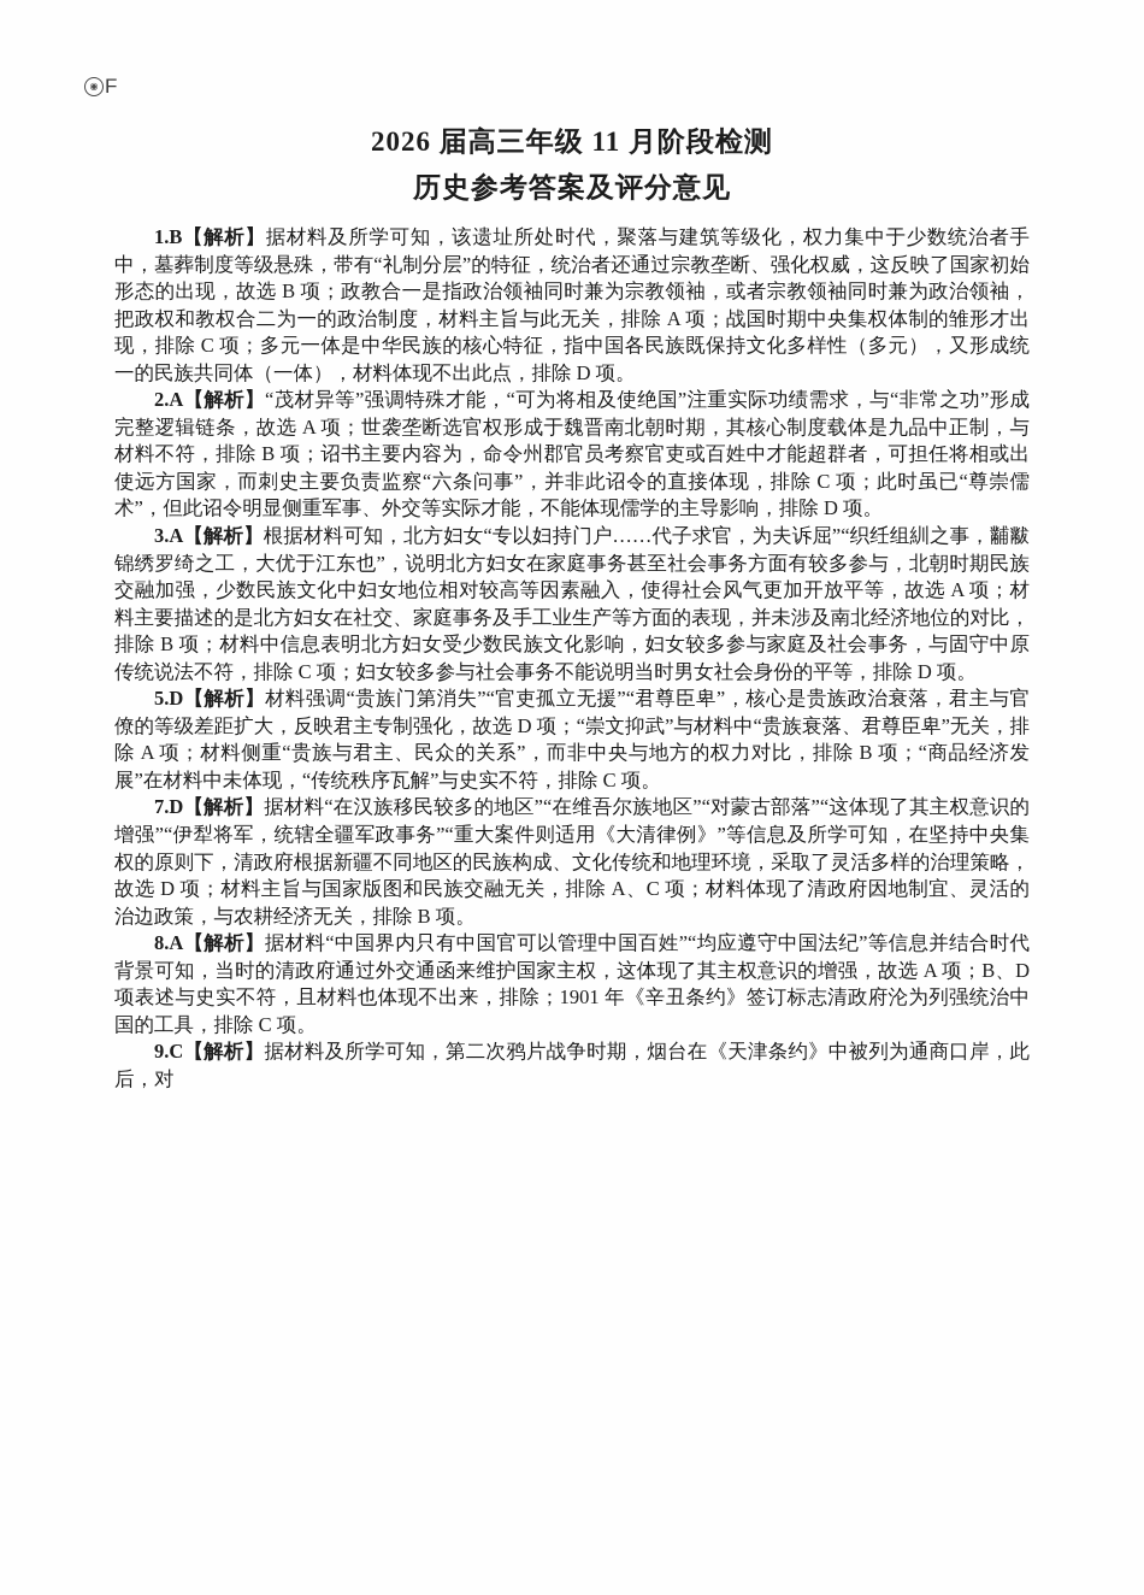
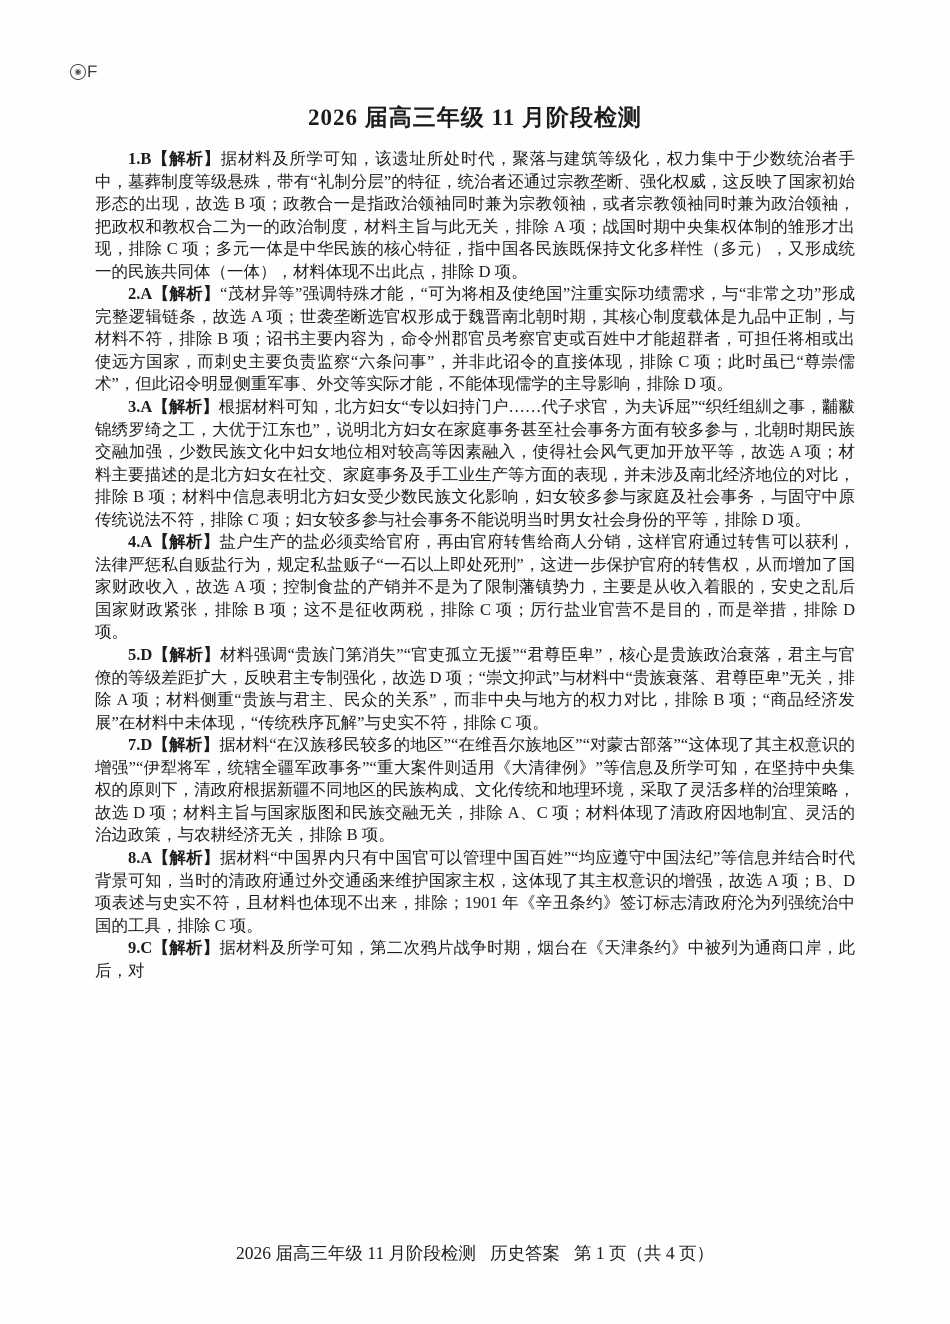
  ◉
  F
  2026 届高三年级 11 月阶段检测
- 历史参考答案及评分意见
  1.B【解析】据材料及所学可知，该遗址所处时代，聚落与建筑等级化，权力集中于少数统治者手中，墓葬制度等级悬殊，带有“礼制分层”的特征，统治者还通过宗教垄断、强化权威，这反映了国家初始形态的出现，故选 B 项；政教合一是指政治领袖同时兼为宗教领袖，或者宗教领袖同时兼为政治领袖，把政权和教权合二为一的政治制度，材料主旨与此无关，排除 A 项；战国时期中央集权体制的雏形才出现，排除 C 项；多元一体是中华民族的核心特征，指中国各民族既保持文化多样性（多元），又形成统一的民族共同体（一体），材料体现不出此点，排除 D 项。
  2.A【解析】“茂材异等”强调特殊才能，“可为将相及使绝国”注重实际功绩需求，与“非常之功”形成完整逻辑链条，故选 A 项；世袭垄断选官权形成于魏晋南北朝时期，其核心制度载体是九品中正制，与材料不符，排除 B 项；诏书主要内容为，命令州郡官员考察官吏或百姓中才能超群者，可担任将相或出使远方国家，而刺史主要负责监察“六条问事”，并非此诏令的直接体现，排除 C 项；此时虽已“尊崇儒术”，但此诏令明显侧重军事、外交等实际才能，不能体现儒学的主导影响，排除 D 项。
  3.A【解析】根据材料可知，北方妇女“专以妇持门户……代子求官，为夫诉屈”“织纴组紃之事，黼黻锦绣罗绮之工，大优于江东也”，说明北方妇女在家庭事务甚至社会事务方面有较多参与，北朝时期民族交融加强，少数民族文化中妇女地位相对较高等因素融入，使得社会风气更加开放平等，故选 A 项；材料主要描述的是北方妇女在社交、家庭事务及手工业生产等方面的表现，并未涉及南北经济地位的对比，排除 B 项；材料中信息表明北方妇女受少数民族文化影响，妇女较多参与家庭及社会事务，与固守中原传统说法不符，排除 C 项；妇女较多参与社会事务不能说明当时男女社会身份的平等，排除 D 项。
+ 4.A【解析】盐户生产的盐必须卖给官府，再由官府转售给商人分销，这样官府通过转售可以获利，法律严惩私自贩盐行为，规定私盐贩子“一石以上即处死刑”，这进一步保护官府的转售权，从而增加了国家财政收入，故选 A 项；控制食盐的产销并不是为了限制藩镇势力，主要是从收入着眼的，安史之乱后国家财政紧张，排除 B 项；这不是征收两税，排除 C 项；厉行盐业官营不是目的，而是举措，排除 D 项。
  5.D【解析】材料强调“贵族门第消失”“官吏孤立无援”“君尊臣卑”，核心是贵族政治衰落，君主与官僚的等级差距扩大，反映君主专制强化，故选 D 项；“崇文抑武”与材料中“贵族衰落、君尊臣卑”无关，排除 A 项；材料侧重“贵族与君主、民众的关系”，而非中央与地方的权力对比，排除 B 项；“商品经济发展”在材料中未体现，“传统秩序瓦解”与史实不符，排除 C 项。
  7.D【解析】据材料“在汉族移民较多的地区”“在维吾尔族地区”“对蒙古部落”“这体现了其主权意识的增强”“伊犁将军，统辖全疆军政事务”“重大案件则适用《大清律例》”等信息及所学可知，在坚持中央集权的原则下，清政府根据新疆不同地区的民族构成、文化传统和地理环境，采取了灵活多样的治理策略，故选 D 项；材料主旨与国家版图和民族交融无关，排除 A、C 项；材料体现了清政府因地制宜、灵活的治边政策，与农耕经济无关，排除 B 项。
  8.A【解析】据材料“中国界内只有中国官可以管理中国百姓”“均应遵守中国法纪”等信息并结合时代背景可知，当时的清政府通过外交通函来维护国家主权，这体现了其主权意识的增强，故选 A 项；B、D 项表述与史实不符，且材料也体现不出来，排除；1901 年《辛丑条约》签订标志清政府沦为列强统治中国的工具，排除 C 项。
  9.C【解析】据材料及所学可知，第二次鸦片战争时期，烟台在《天津条约》中被列为通商口岸，此后，对
+ 2026 届高三年级 11 月阶段检测 历史答案 第 1 页（共 4 页）
